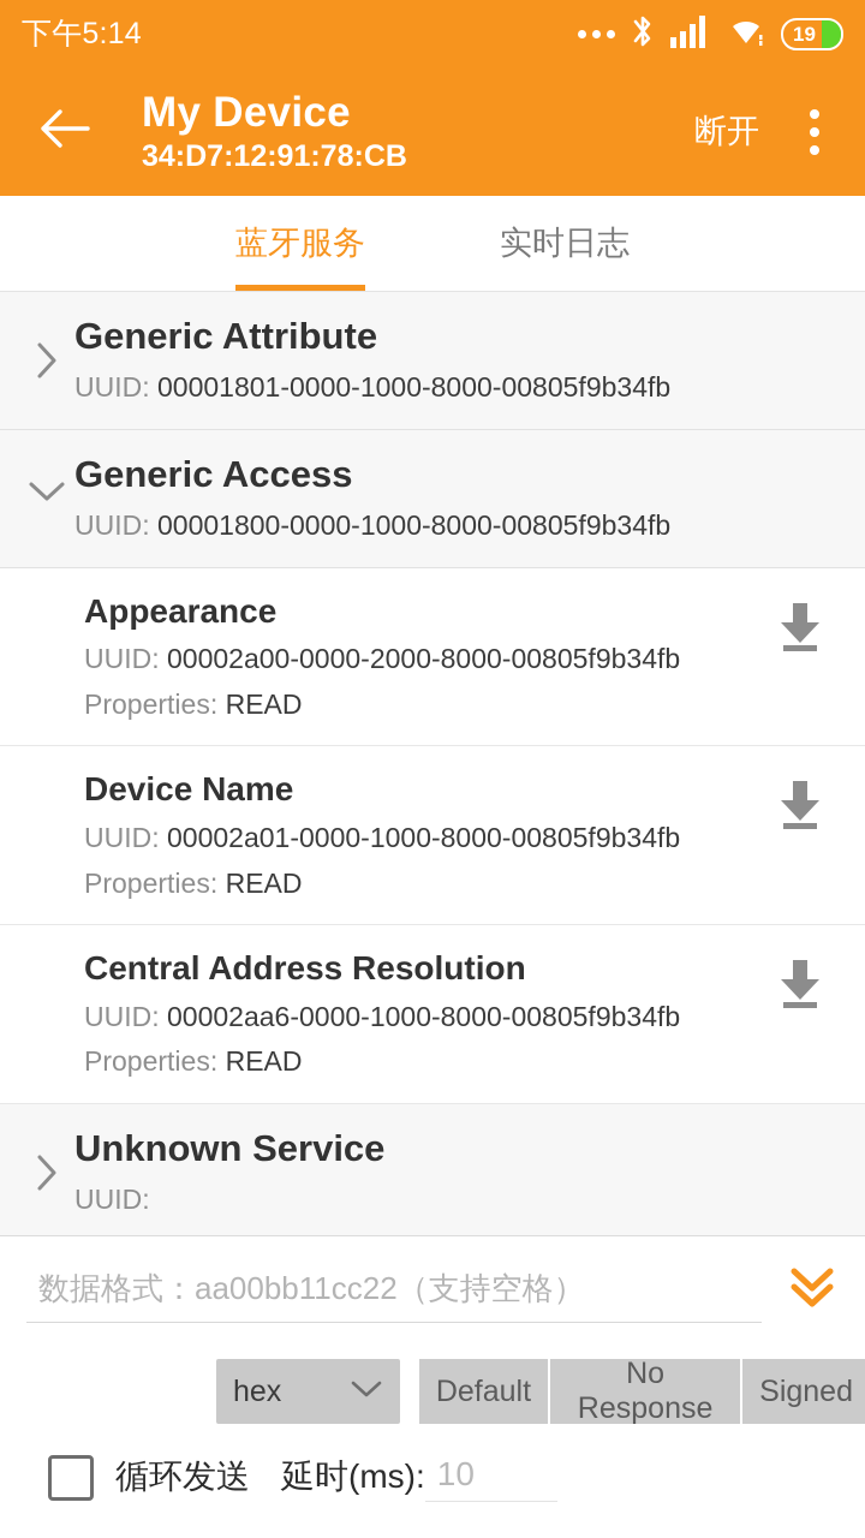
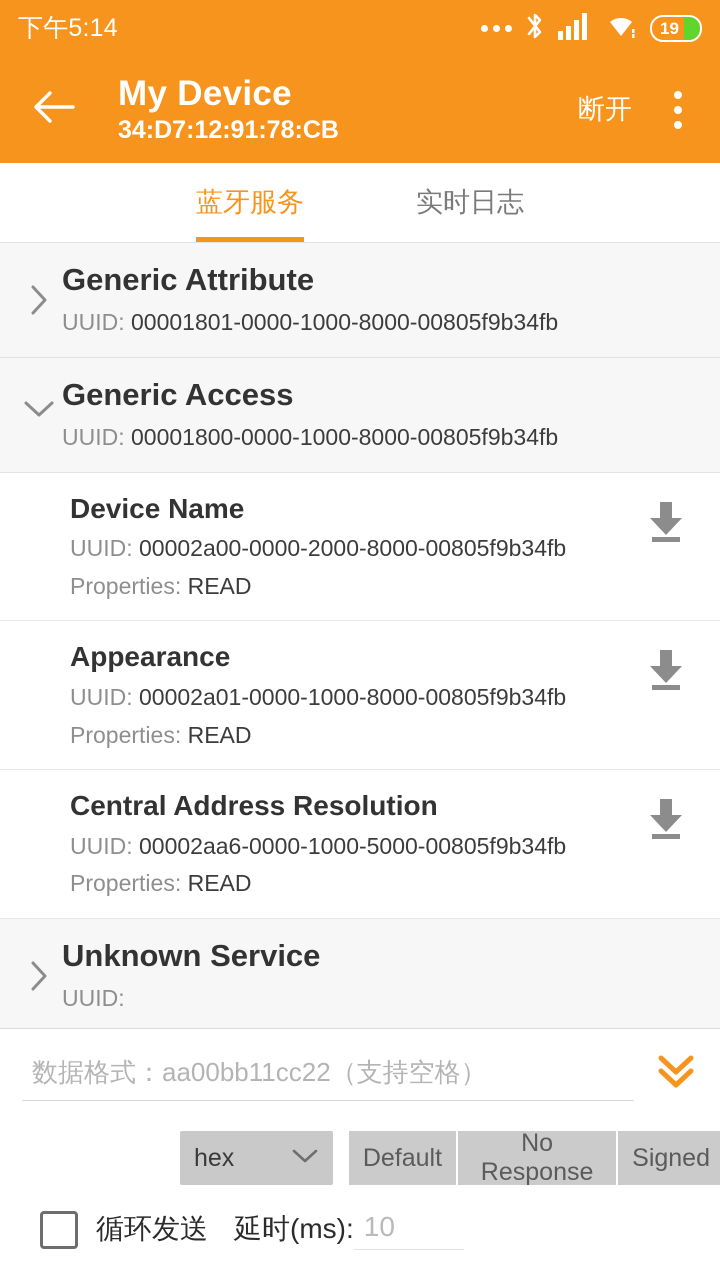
  下午5:14
  19
  My Device
  34:D7:12:91:78:CB
  断开
  蓝牙服务
  实时日志
  Generic Attribute
  UUID: 00001801-0000-1000-8000-00805f9b34fb
  Generic Access
  UUID: 00001800-0000-1000-8000-00805f9b34fb
- Appearance
+ Device Name
  UUID: 00002a00-0000-2000-8000-00805f9b34fb
  Properties: READ
- Device Name
+ Appearance
  UUID: 00002a01-0000-1000-8000-00805f9b34fb
  Properties: READ
  Central Address Resolution
- UUID: 00002aa6-0000-1000-8000-00805f9b34fb
+ UUID: 00002aa6-0000-1000-5000-00805f9b34fb
  Properties: READ
  Unknown Service
  UUID:
  数据格式：aa00bb11cc22（支持空格）
  hex
  Default
  No Response
  Signed
  循环发送
  延时(ms):
  10
